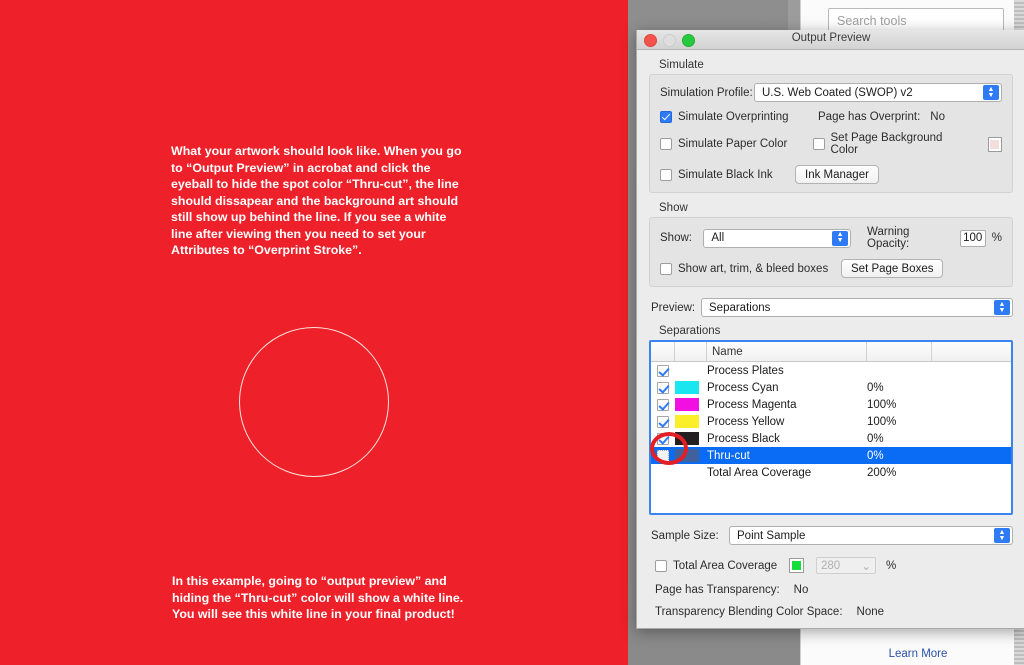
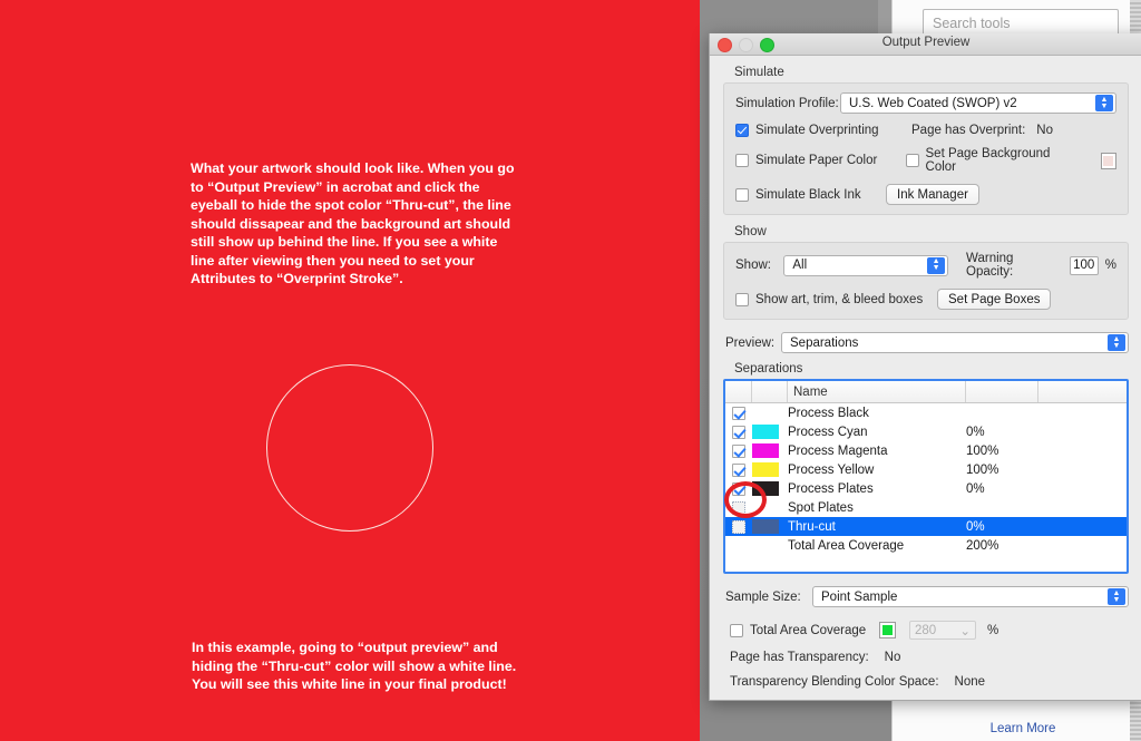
  Search tools
  Learn More
  What your artwork should look like. When you go to “Output Preview” in acrobat and click the eyeball to hide the spot color “Thru-cut”, the line should dissapear and the background art should still show up behind the line. If you see a white line after viewing then you need to set your Attributes to “Overprint Stroke”.
  In this example, going to “output preview” and hiding the “Thru-cut” color will show a white line. You will see this white line in your final product!
  Output Preview
  Simulate
  Simulation Profile:
  U.S. Web Coated (SWOP) v2
  Simulate Overprinting
  Page has Overprint:
  No
  Simulate Paper Color
  Set Page Background Color
  Simulate Black Ink
  Ink Manager
  Show
  Show:
  All
  Warning Opacity:
  100
  %
  Show art, trim, & bleed boxes
  Set Page Boxes
  Preview:
  Separations
  Separations
  Name
- Process Plates
+ Process Black
  Process Cyan
  0%
  Process Magenta
  100%
  Process Yellow
  100%
- Process Black
+ Process Plates
  0%
+ Spot Plates
  Thru-cut
  0%
  Total Area Coverage
  200%
  Sample Size:
  Point Sample
  Total Area Coverage
  280
  ⌄
  %
  Page has Transparency:
  No
  Transparency Blending Color Space:
  None
